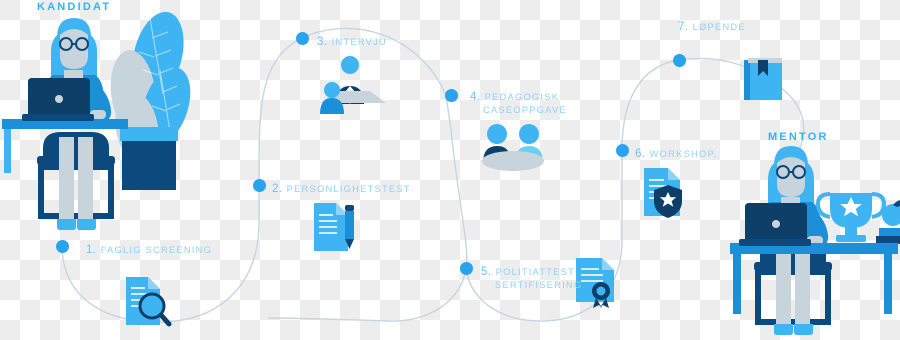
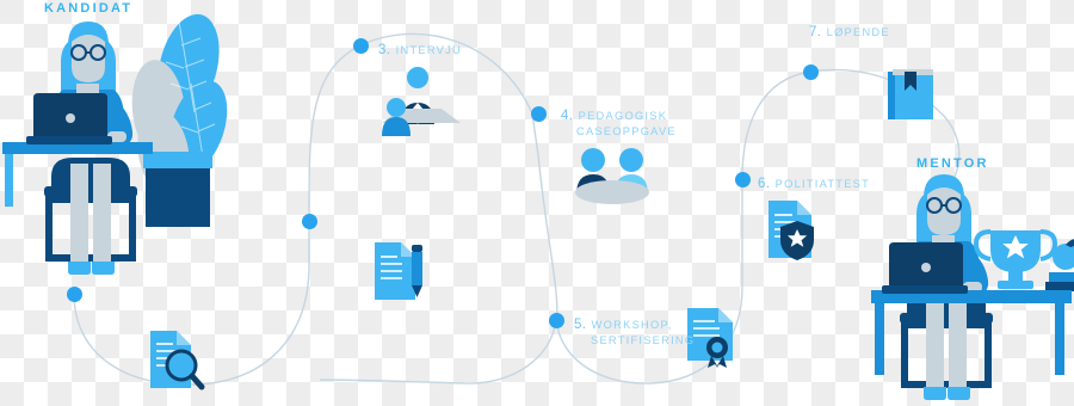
- 1. FAGLIG SCREENING
- 2. PERSONLIGHETSTEST
  3. INTERVJU
  4. PEDAGOGISK
  CASEOPPGAVE
- 5. POLITIATTEST
+ 5. WORKSHOP,
  SERTIFISERING
- 6. WORKSHOP,
+ 6. POLITIATTEST
  7. LØPENDE
  KANDIDAT
  MENTOR
